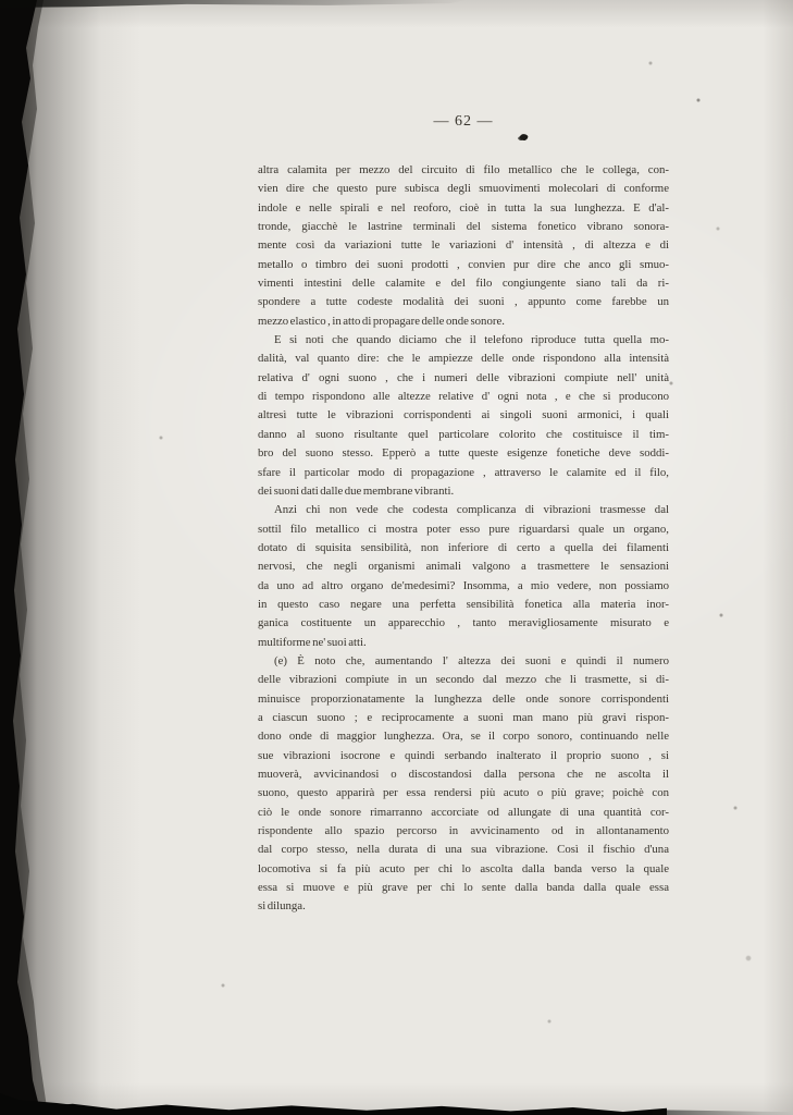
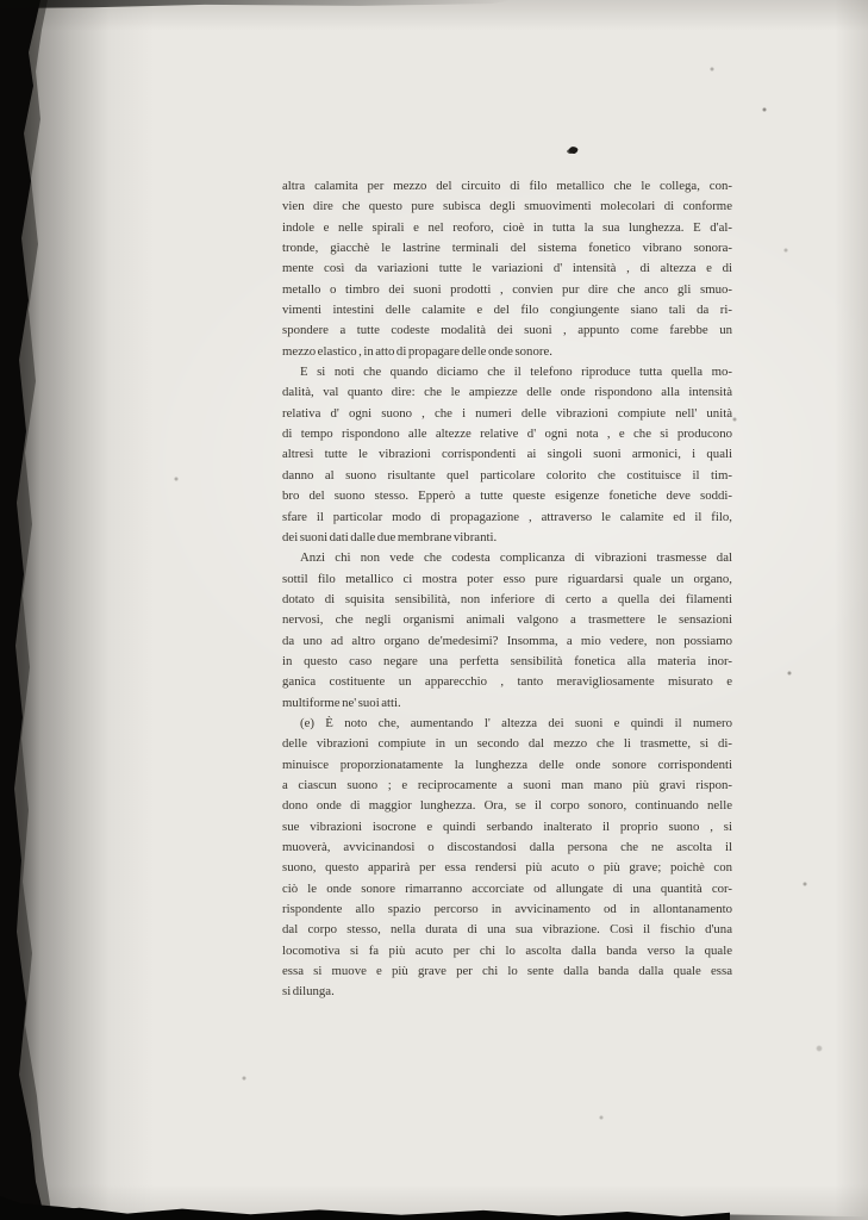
- — 62 —
  altra calamita per mezzo del circuito di filo metallico che le collega, con-
  vien dire che questo pure subisca degli smuovimenti molecolari di conforme
  indole e nelle spirali e nel reoforo, cioè in tutta la sua lunghezza. E d'al-
  tronde, giacchè le lastrine terminali del sistema fonetico vibrano sonora-
  mente così da variazioni tutte le variazioni d' intensità , di altezza e di
  metallo o timbro dei suoni prodotti , convien pur dire che anco gli smuo-
  vimenti intestini delle calamite e del filo congiungente siano tali da ri-
  spondere a tutte codeste modalità dei suoni , appunto come farebbe un
  mezzo elastico , in atto di propagare delle onde sonore.
  E si noti che quando diciamo che il telefono riproduce tutta quella mo-
  dalità, val quanto dire: che le ampiezze delle onde rispondono alla intensità
  relativa d' ogni suono , che i numeri delle vibrazioni compiute nell' unità
  di tempo rispondono alle altezze relative d' ogni nota , e che si producono
  altresì tutte le vibrazioni corrispondenti ai singoli suoni armonici, i quali
  danno al suono risultante quel particolare colorito che costituisce il tim-
  bro del suono stesso. Epperò a tutte queste esigenze fonetiche deve soddi-
  sfare il particolar modo di propagazione , attraverso le calamite ed il filo,
  dei suoni dati dalle due membrane vibranti.
  Anzi chi non vede che codesta complicanza di vibrazioni trasmesse dal
  sottil filo metallico ci mostra poter esso pure riguardarsi quale un organo,
  dotato di squisita sensibilità, non inferiore di certo a quella dei filamenti
  nervosi, che negli organismi animali valgono a trasmettere le sensazioni
  da uno ad altro organo de'medesimi? Insomma, a mio vedere, non possiamo
  in questo caso negare una perfetta sensibilità fonetica alla materia inor-
  ganica costituente un apparecchio , tanto meravigliosamente misurato e
  multiforme ne' suoi atti.
  (e) È noto che, aumentando l' altezza dei suoni e quindi il numero
  delle vibrazioni compiute in un secondo dal mezzo che li trasmette, si di-
  minuisce proporzionatamente la lunghezza delle onde sonore corrispondenti
  a ciascun suono ; e reciprocamente a suoni man mano più gravi rispon-
  dono onde di maggior lunghezza. Ora, se il corpo sonoro, continuando nelle
  sue vibrazioni isocrone e quindi serbando inalterato il proprio suono , si
  muoverà, avvicinandosi o discostandosi dalla persona che ne ascolta il
  suono, questo apparirà per essa rendersi più acuto o più grave; poichè con
  ciò le onde sonore rimarranno accorciate od allungate di una quantità cor-
  rispondente allo spazio percorso in avvicinamento od in allontanamento
  dal corpo stesso, nella durata di una sua vibrazione. Così il fischio d'una
  locomotiva si fa più acuto per chi lo ascolta dalla banda verso la quale
  essa si muove e più grave per chi lo sente dalla banda dalla quale essa
  si dilunga.
